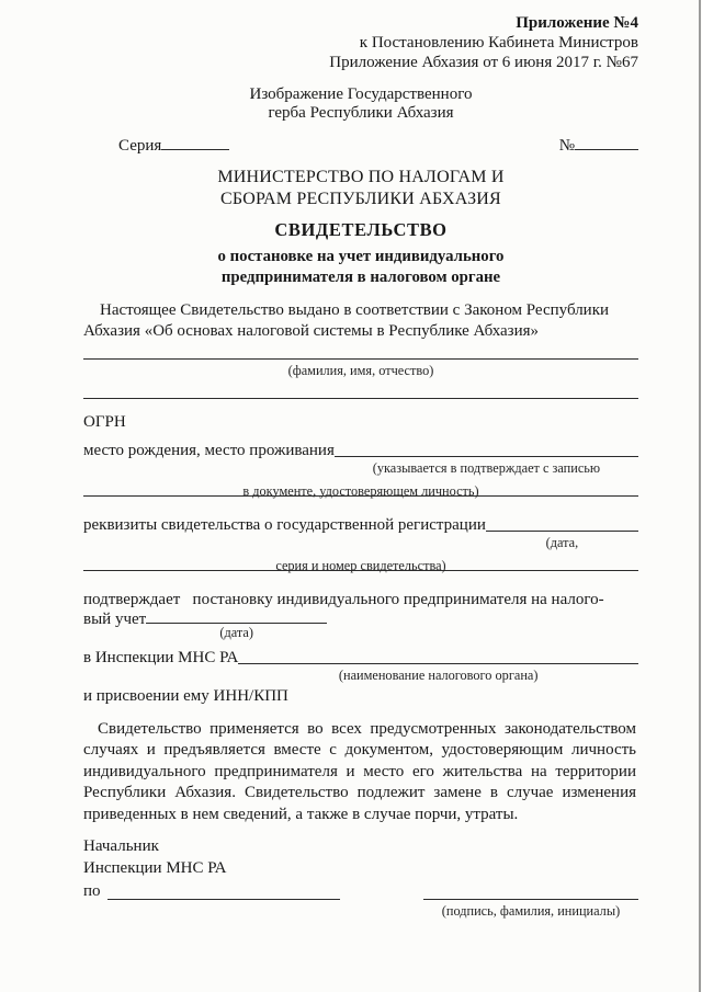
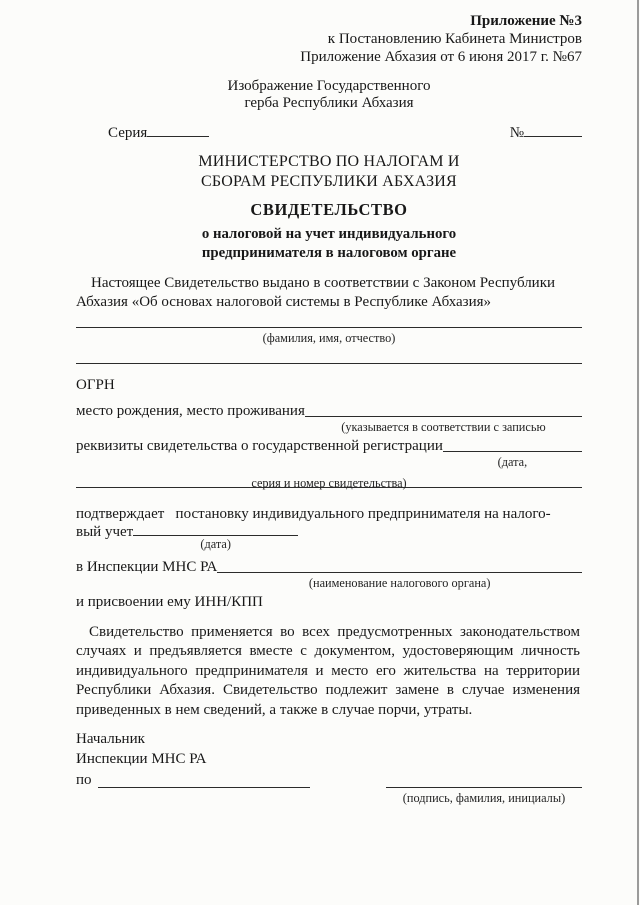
- Приложение №4
+ Приложение №3
  к Постановлению Кабинета Министров
  Приложение Абхазия от 6 июня 2017 г. №67
  Изображение Государственного
  герба Республики Абхазия
  Серия
  №
  МИНИСТЕРСТВО ПО НАЛОГАМ И
  СБОРАМ РЕСПУБЛИКИ АБХАЗИЯ
  СВИДЕТЕЛЬСТВО
- о постановке на учет индивидуального
+ о налоговой на учет индивидуального
  предпринимателя в налоговом органе
  Настоящее Свидетельство выдано в соответствии с Законом Республики Абхазия «Об основах налоговой системы в Республике Абхазия»
  (фамилия, имя, отчество)
  ОГРН
  место рождения, место проживания
- (указывается в подтверждает с записью
+ (указывается в соответствии с записью
- в документе, удостоверяющем личность)
  реквизиты свидетельства о государственной регистрации
  (дата,
  серия и номер свидетельства)
  подтверждает постановку индивидуального предпринимателя на налого-
  вый учет
  (дата)
  в Инспекции МНС РА
  (наименование налогового органа)
  и присвоении ему ИНН/КПП
  Свидетельство применяется во всех предусмотренных законодательством случаях и предъявляется вместе с документом, удостоверяющим личность индивидуального предпринимателя и место его жительства на территории Республики Абхазия. Свидетельство подлежит замене в случае изменения приведенных в нем сведений, а также в случае порчи, утраты.
  Начальник
  Инспекции МНС РА
  по
  (подпись, фамилия, инициалы)
